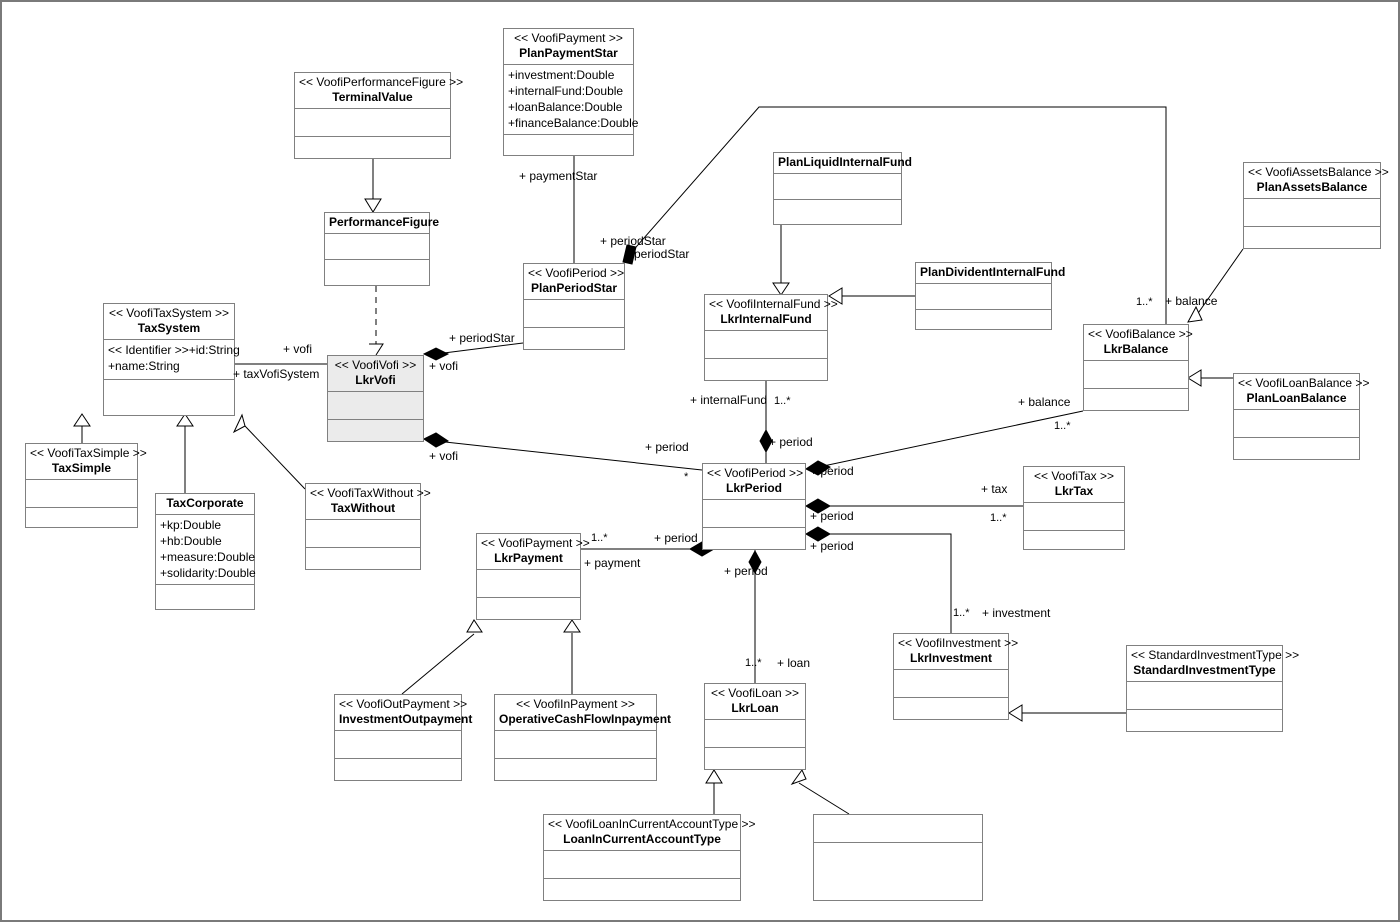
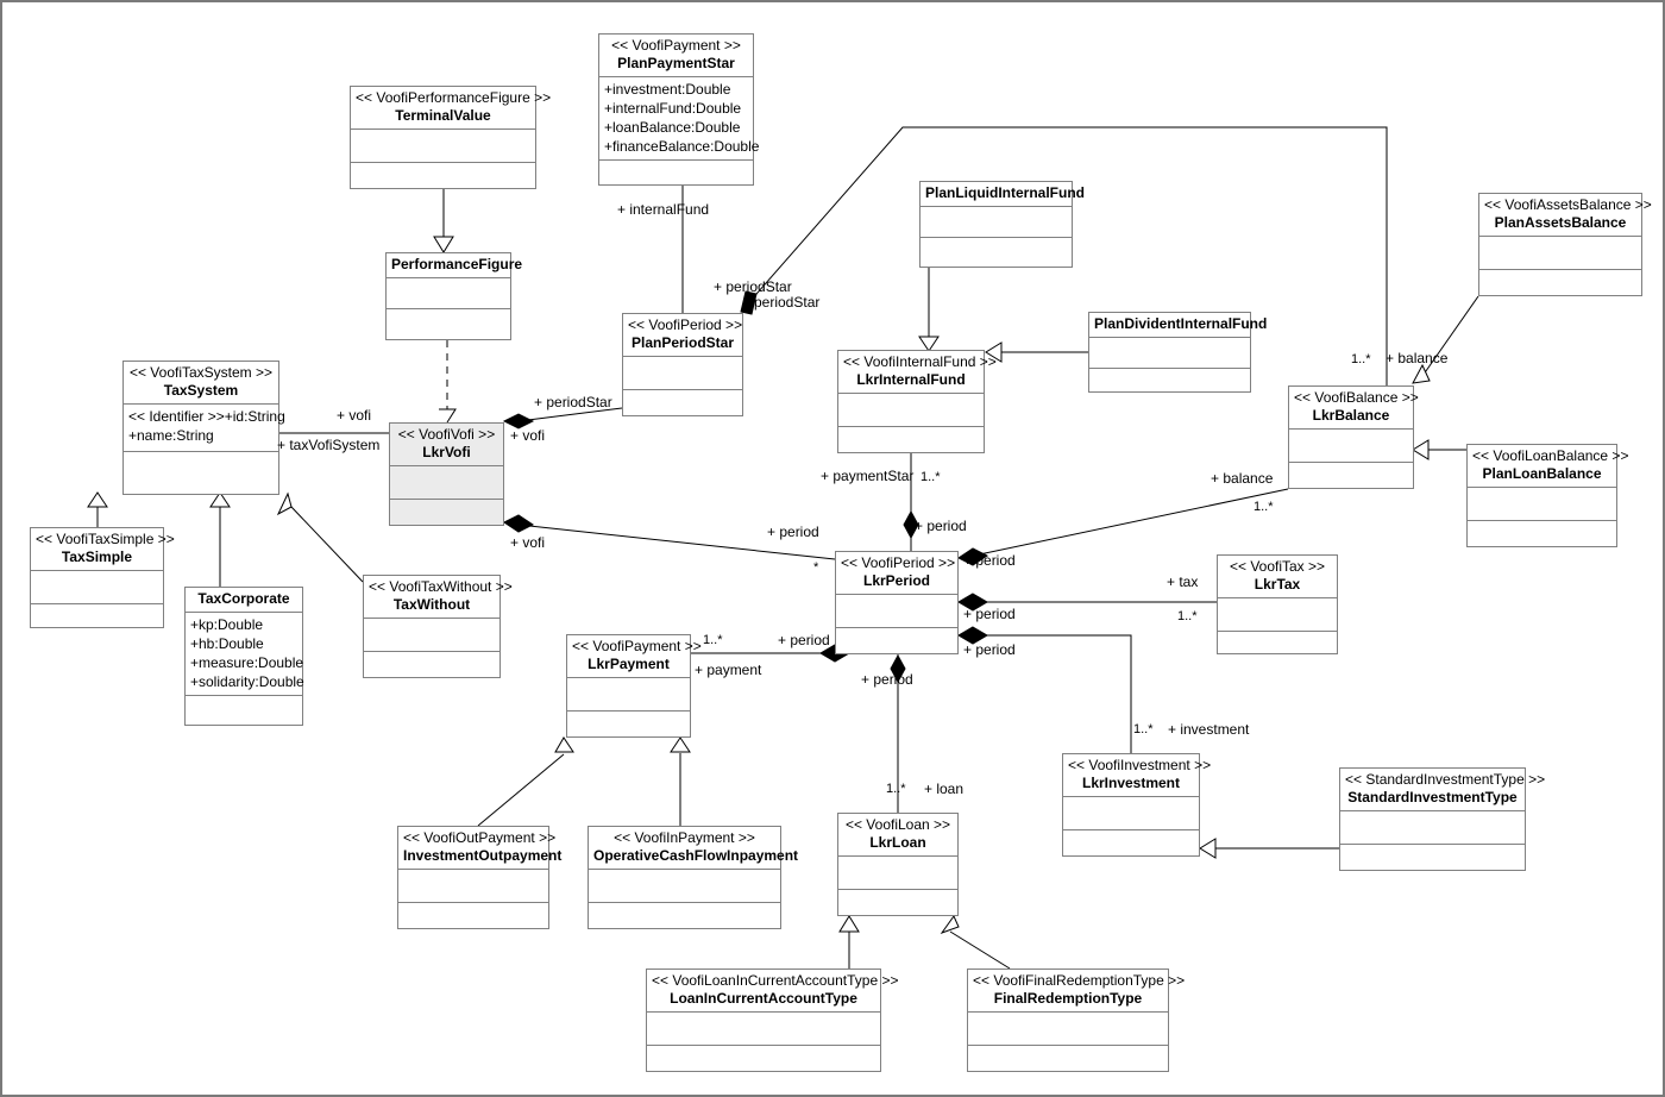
  << VoofiPayment >>
  PlanPaymentStar
  +investment:Double
  +internalFund:Double
  +loanBalance:Double
  +financeBalance:Double
  << VoofiPerformanceFigure >>
  TerminalValue
  PerformanceFigure
  PlanLiquidInternalFund
  << VoofiAssetsBalance >>
  PlanAssetsBalance
  PlanDividentInternalFund
  << VoofiPeriod >>
  PlanPeriodStar
  << VoofiInternalFund >>
  LkrInternalFund
  << VoofiTaxSystem >>
  TaxSystem
  << Identifier >>+id:String
  +name:String
  << VoofiBalance >>
  LkrBalance
  << VoofiVofi >>
  LkrVofi
  << VoofiLoanBalance >>
  PlanLoanBalance
  << VoofiTaxSimple >>
  TaxSimple
  << VoofiPeriod >>
  LkrPeriod
  << VoofiTax >>
  LkrTax
  TaxCorporate
  +kp:Double
  +hb:Double
  +measure:Double
  +solidarity:Double
  << VoofiTaxWithout >>
  TaxWithout
  << VoofiPayment >>
  LkrPayment
  << VoofiInvestment >>
  LkrInvestment
  << StandardInvestmentType >>
  StandardInvestmentType
  << VoofiLoan >>
  LkrLoan
  << VoofiOutPayment >>
  InvestmentOutpayment
  << VoofiInPayment >>
  OperativeCashFlowInpayment
  << VoofiLoanInCurrentAccountType >>
  LoanInCurrentAccountType
+ << VoofiFinalRedemptionType >>
+ FinalRedemptionType
- + paymentStar
+ + internalFund
  + periodStar
  periodStar
  + periodStar
  + vofi
  + taxVofiSystem
  + vofi
  + vofi
- + internalFund
+ + paymentStar
  + balance
  + balance
  + period
  + period
  + period
  + period
  + period
  + period
  + period
  + payment
  + tax
  + investment
  + loan
  1..*
  1..*
  1..*
  *
  1..*
  1..*
  1..*
  1..*
